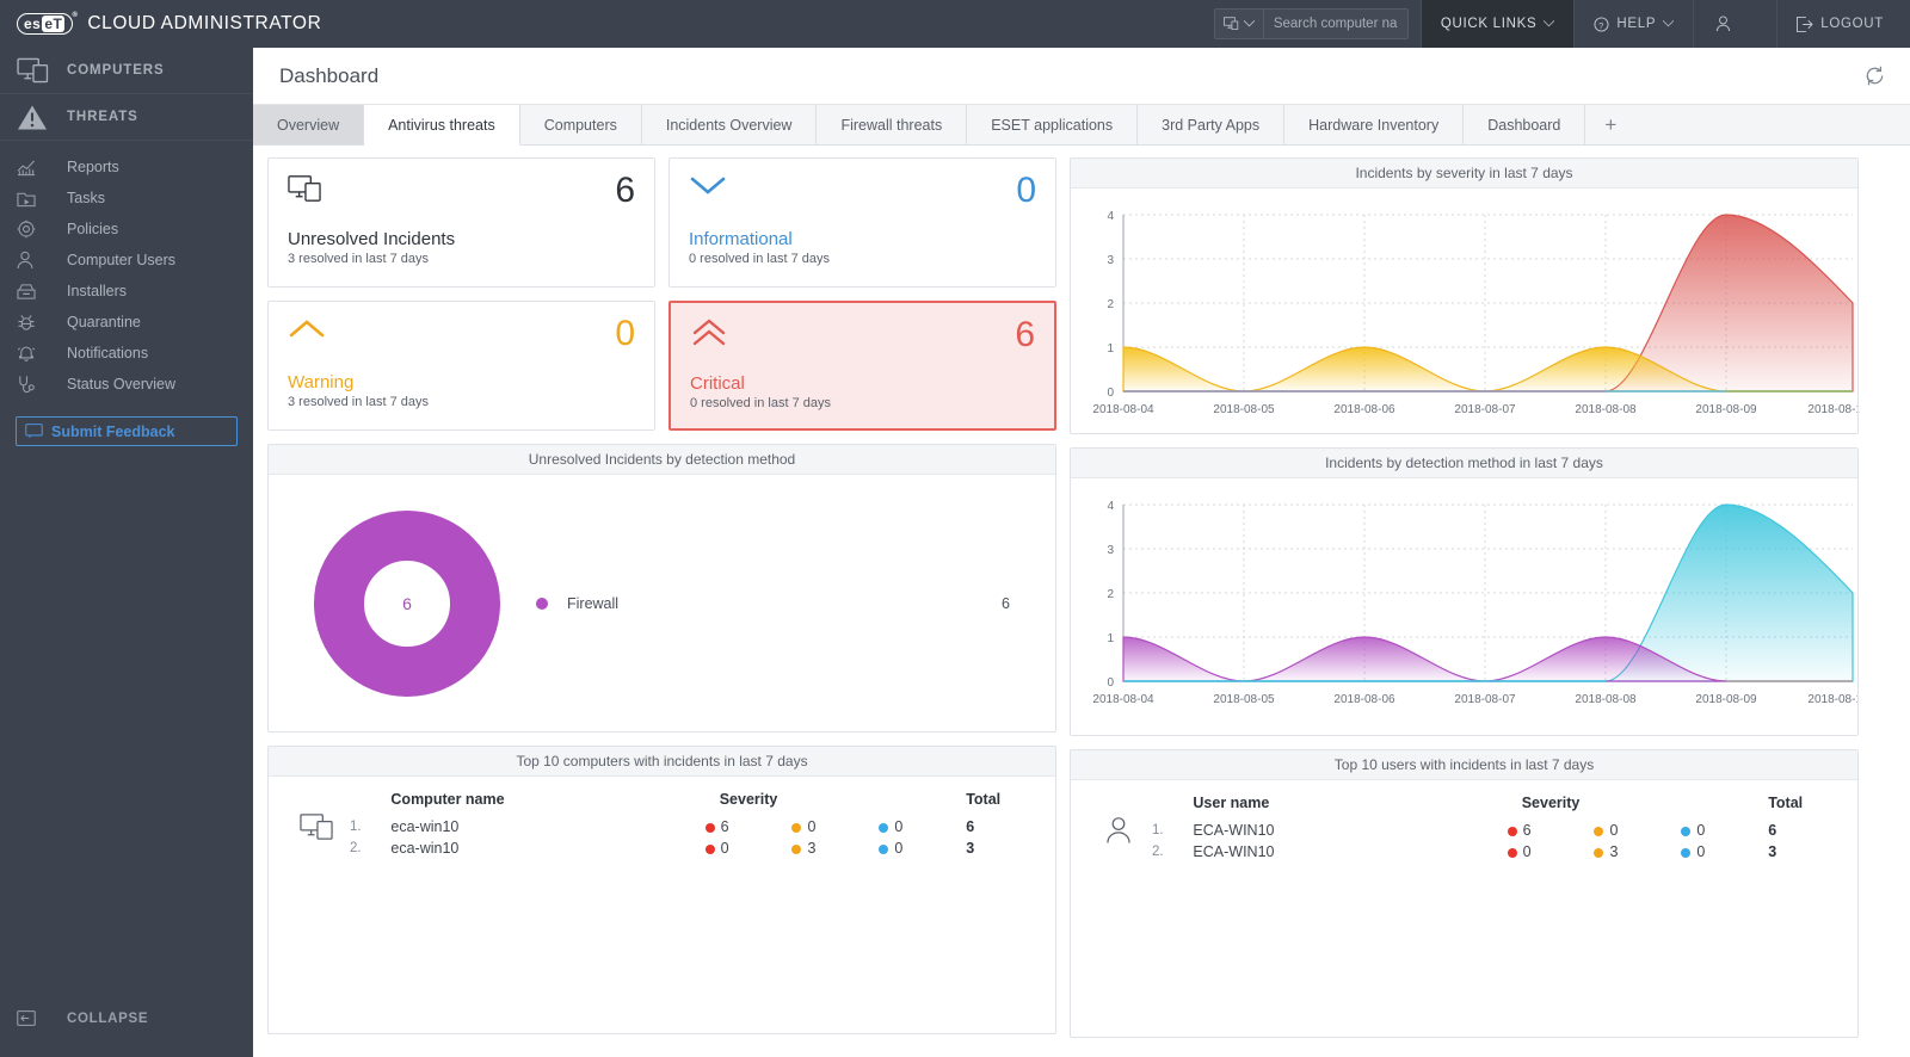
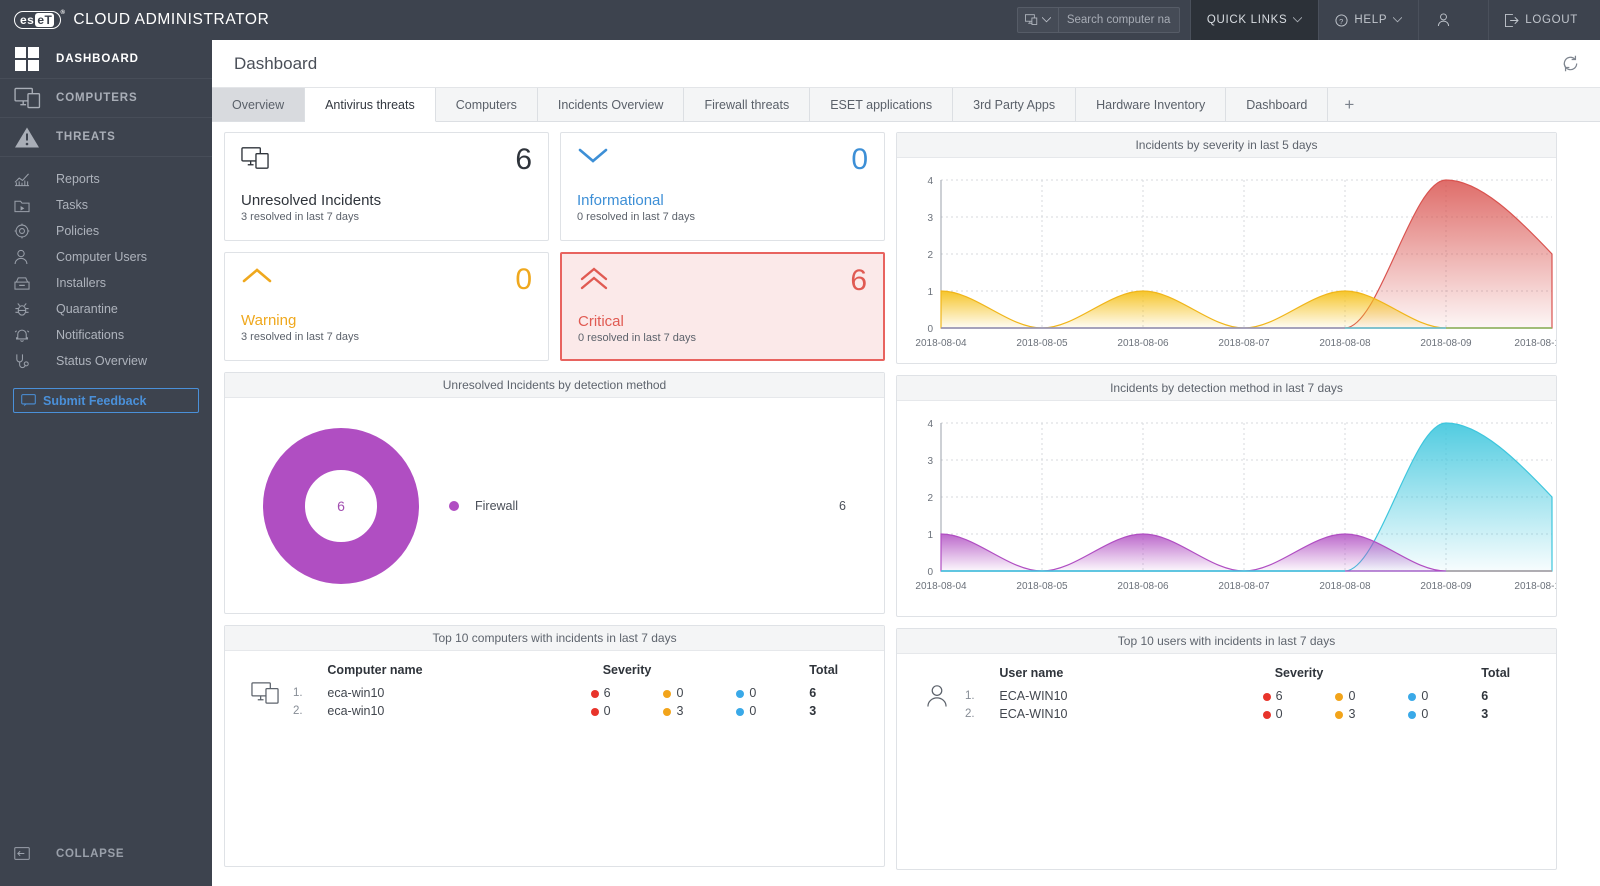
  es
  eT
  CLOUD ADMINISTRATOR
  Search computer na
  QUICK LINKS
  ?
  HELP
  LOGOUT
+ DASHBOARD
  COMPUTERS
  THREATS
  Reports
  Tasks
  Policies
  Computer Users
  Installers
  Quarantine
  Notifications
  Status Overview
  Submit Feedback
  COLLAPSE
  Dashboard
  Overview
  Antivirus threats
  Computers
  Incidents Overview
  Firewall threats
  ESET applications
  3rd Party Apps
  Hardware Inventory
  Dashboard
  +
  6
  Unresolved Incidents
  3 resolved in last 7 days
  0
  Informational
  0 resolved in last 7 days
  0
  Warning
  3 resolved in last 7 days
  6
  Critical
  0 resolved in last 7 days
  Unresolved Incidents by detection method
  6
  Firewall
  6
  Top 10 computers with incidents in last 7 days
  	Computer name	Severity			Total
  1.	eca-win10	6	0	0	6
  2.	eca-win10	0	3	0	3
- Incidents by severity in last 7 days
+ Incidents by severity in last 5 days
  4
  3
  2
  1
  0
  2018-08-04
  2018-08-05
  2018-08-06
  2018-08-07
  2018-08-08
  2018-08-09
  2018-08-
  Incidents by detection method in last 7 days
  4
  3
  2
  1
  0
  2018-08-04
  2018-08-05
  2018-08-06
  2018-08-07
  2018-08-08
  2018-08-09
  2018-08-
  Top 10 users with incidents in last 7 days
  	User name	Severity			Total
  1.	ECA-WIN10	6	0	0	6
  2.	ECA-WIN10	0	3	0	3
